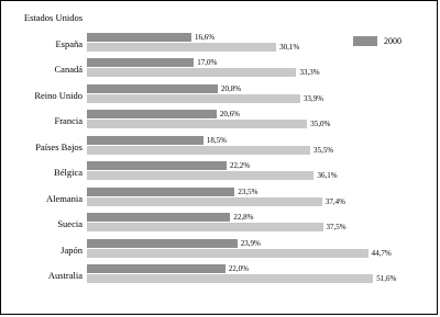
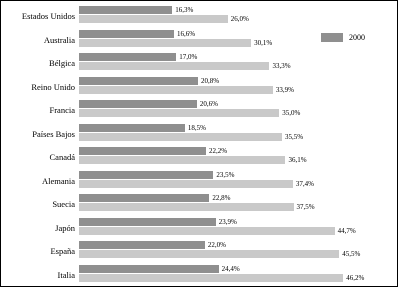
  Estados Unidos
+ 16,3%
+ 26,0%
- España
+ Australia
  16,6%
  30,1%
- Canadá
+ Bélgica
  17,0%
  33,3%
  Reino Unido
  20,8%
  33,9%
  Francia
  20,6%
  35,0%
  Países Bajos
  18,5%
  35,5%
- Bélgica
+ Canadá
  22,2%
  36,1%
  Alemania
  23,5%
  37,4%
  Suecia
  22,8%
  37,5%
  Japón
  23,9%
  44,7%
- Australia
+ España
  22,0%
- 51,6%
+ 45,5%
+ Italia
+ 24,4%
+ 46,2%
  2000
